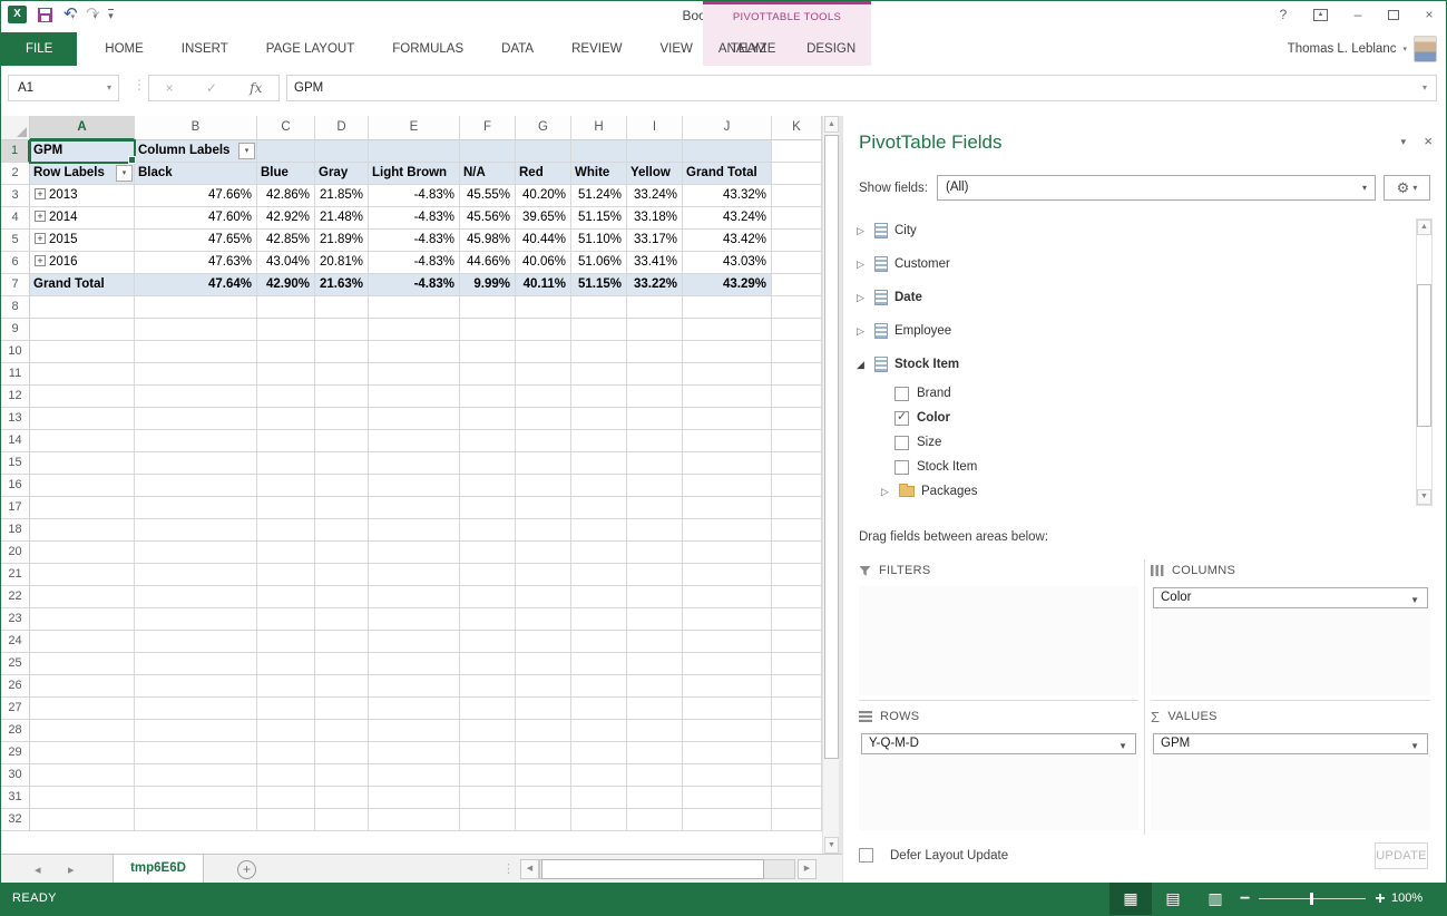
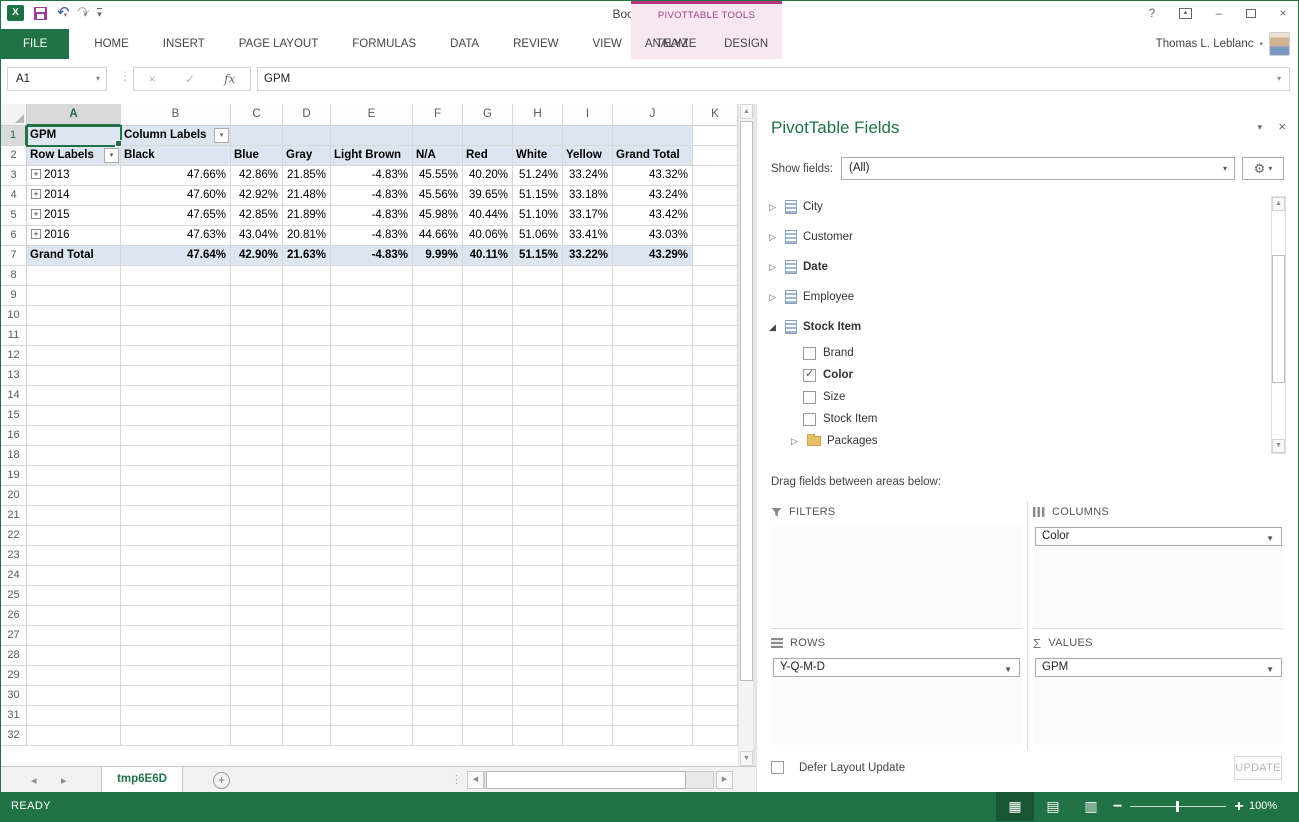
  X
  ▾
  PIVOTTABLE TOOLS
  ?
  –
  ×
  FILE
  HOME
  INSERT
  PAGE LAYOUT
  FORMULAS
  DATA
  REVIEW
  VIEW
  TEAM
  ANALYZE
  DESIGN
  Thomas L. Leblanc
  A1
  ▾
  ⋮
  ×
  ✓
  fx
  GPM
  ▾
  A
  B
  C
  D
  E
  F
  G
  H
  I
  J
  K
  1
  GPM
  Column Labels
  2
  Row Labels
  Black
  Blue
  Gray
  Light Brown
  N/A
  Red
  White
  Yellow
  Grand Total
  3
  + 2013
  47.66%
  42.86%
  21.85%
  -4.83%
  45.55%
  40.20%
  51.24%
  33.24%
  43.32%
  4
  + 2014
  47.60%
  42.92%
  21.48%
  -4.83%
  45.56%
  39.65%
  51.15%
  33.18%
  43.24%
  5
  + 2015
  47.65%
  42.85%
  21.89%
  -4.83%
  45.98%
  40.44%
  51.10%
  33.17%
  43.42%
  6
  + 2016
  47.63%
  43.04%
  20.81%
  -4.83%
  44.66%
  40.06%
  51.06%
  33.41%
  43.03%
  7
  Grand Total
  47.64%
  42.90%
  21.63%
  -4.83%
  9.99%
  40.11%
  51.15%
  33.22%
  43.29%
  8
  9
  10
  11
  12
  13
  14
  15
  16
- 17
  18
+ 19
  20
  21
  22
  23
  24
  25
  26
  27
  28
  29
  30
  31
  32
  ◂
  ▸
  tmp6E6D
  +
  ⋮
  PivotTable Fields
  ▾
  ×
  Show fields:
  (All)
  ▾
  ⚙ ▾
  ▷
  City
  ▷
  Customer
  ▷
  Date
  ▷
  Employee
  ◢
  Stock Item
  Brand
  ✓
  Color
  Size
  Stock Item
  ▷
  Packages
  Drag fields between areas below:
  FILTERS
  COLUMNS
  Color
  ▼
  ROWS
  Y-Q-M-D
  ▼
  Σ
  VALUES
  GPM
  ▼
  Defer Layout Update
  UPDATE
  READY
  ▦
  ▤
  ▥
  −
  +
  100%
